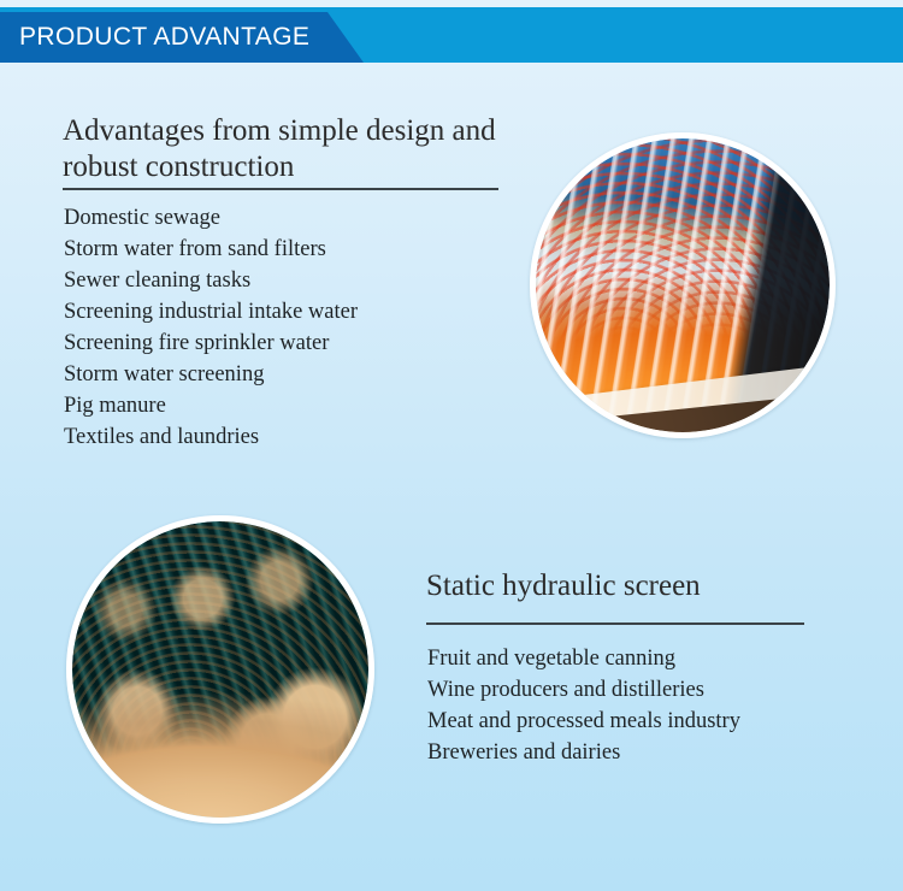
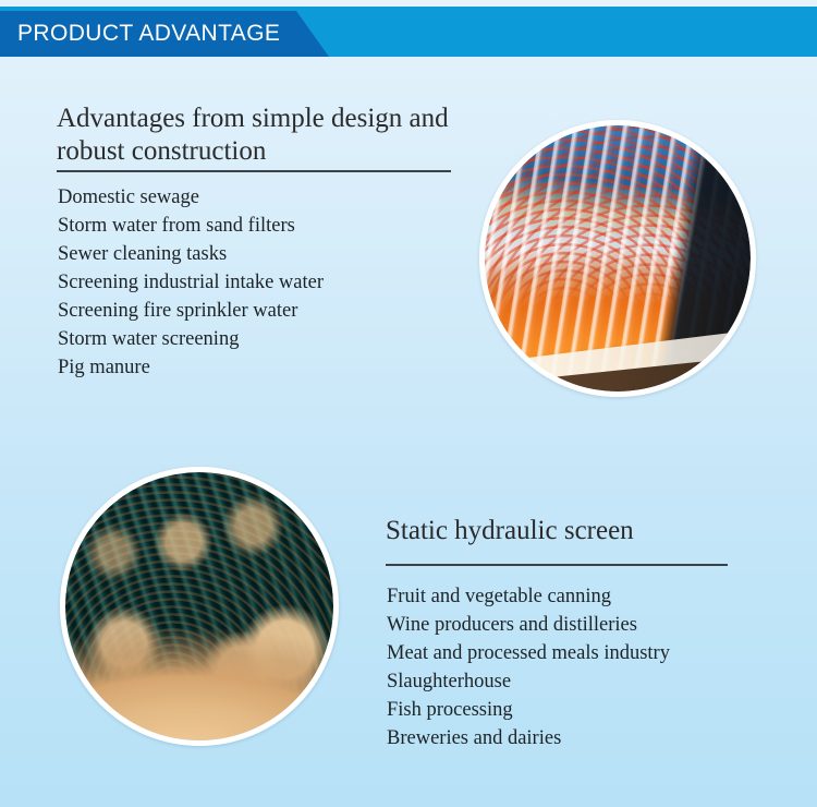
  PRODUCT ADVANTAGE
  Advantages from simple design and robust construction
  Domestic sewage
  Storm water from sand filters
  Sewer cleaning tasks
  Screening industrial intake water
  Screening fire sprinkler water
  Storm water screening
  Pig manure
- Textiles and laundries
  Static hydraulic screen
  Fruit and vegetable canning
  Wine producers and distilleries
  Meat and processed meals industry
+ Slaughterhouse
+ Fish processing
  Breweries and dairies
